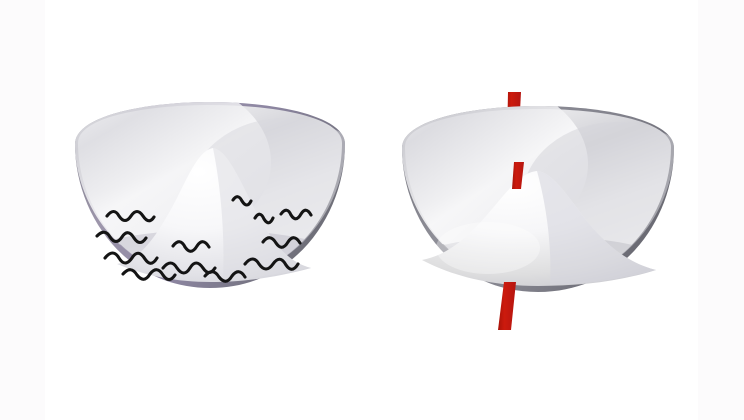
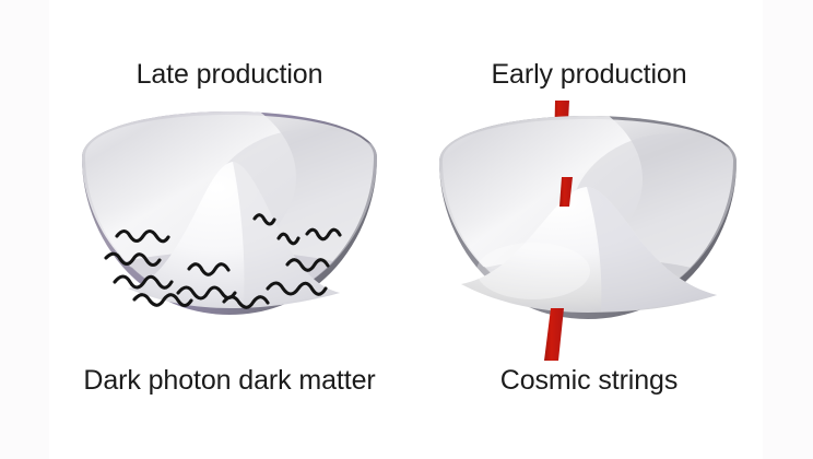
+ Late production
+ Dark photon dark matter
+ Early production
+ Cosmic strings
